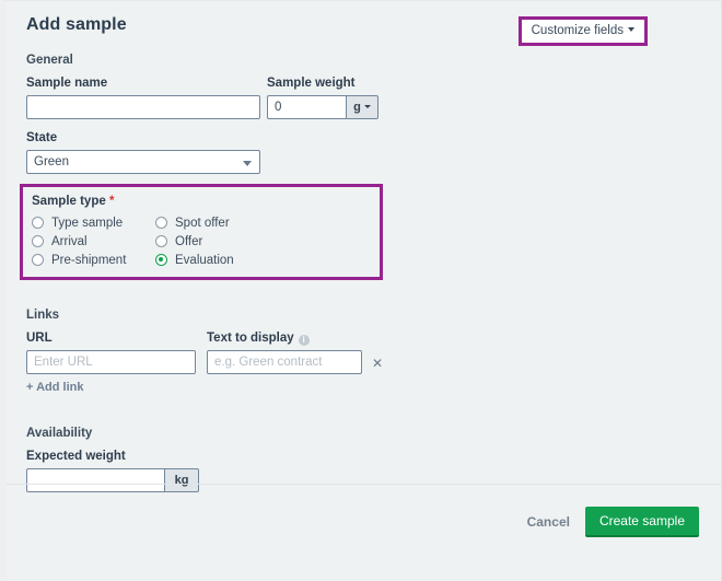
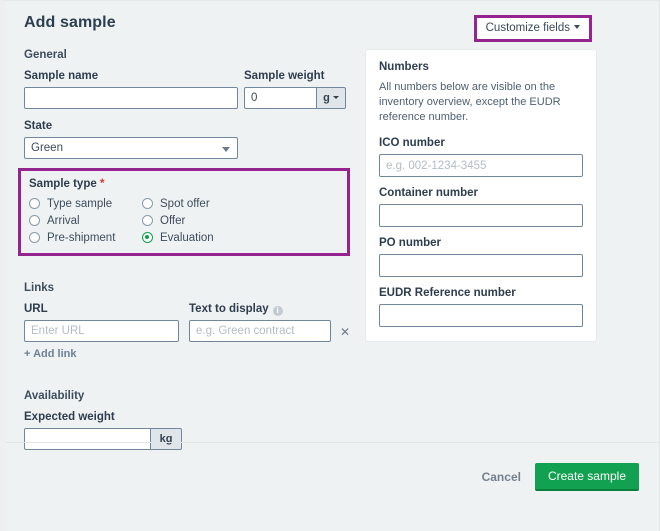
  Add sample
  Customize fields
  General
  Sample name
  Sample weight
  0
  g
  State
  Green
  Sample type *
  Type sample
  Spot offer
  Arrival
  Offer
  Pre-shipment
  Evaluation
  Links
  URL
  Enter URL
  Text to display i
  e.g. Green contract
  ✕
  + Add link
  Availability
  Expected weight
  kg
+ Numbers
+ All numbers below are visible on the inventory overview, except the EUDR reference number.
+ ICO number
+ e.g. 002-1234-3455
+ Container number
+ PO number
+ EUDR Reference number
  Cancel
  Create sample
